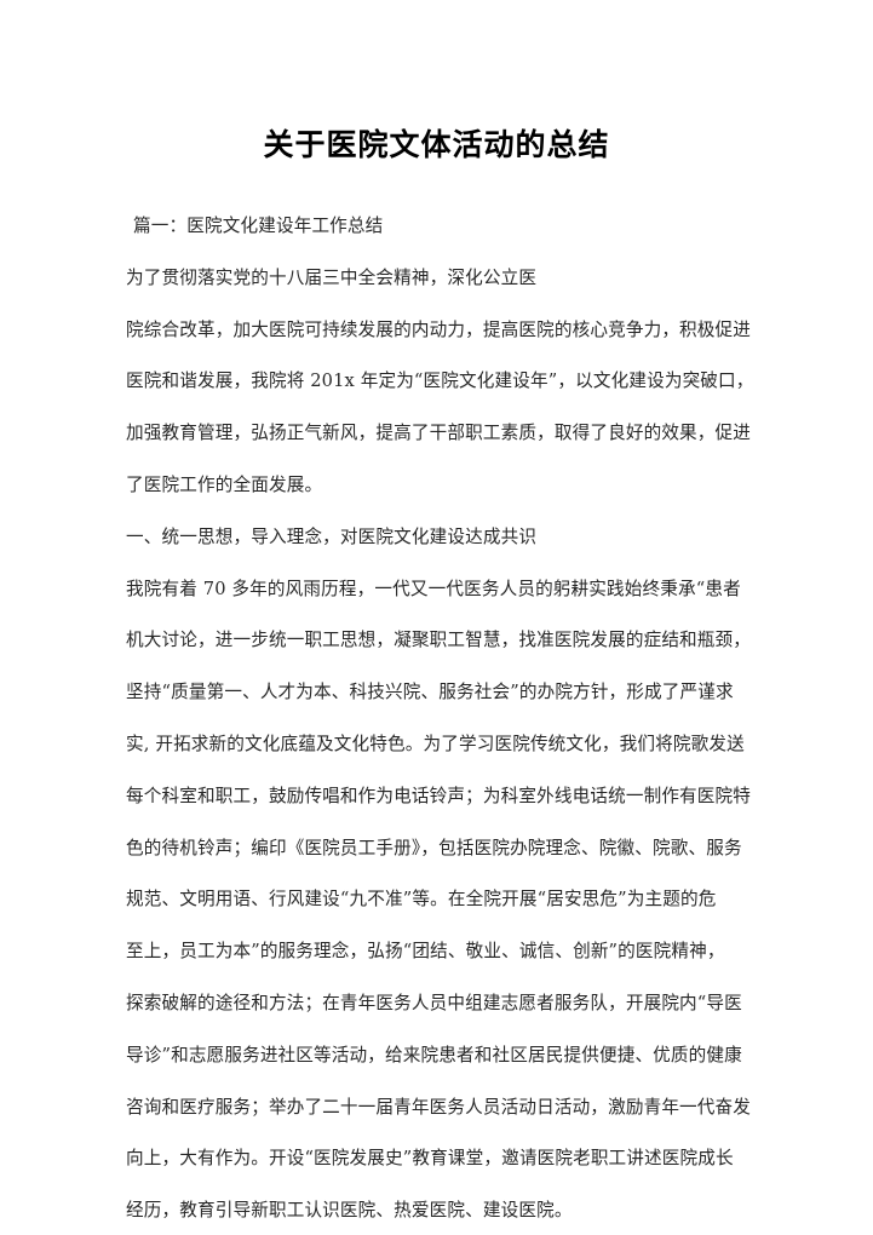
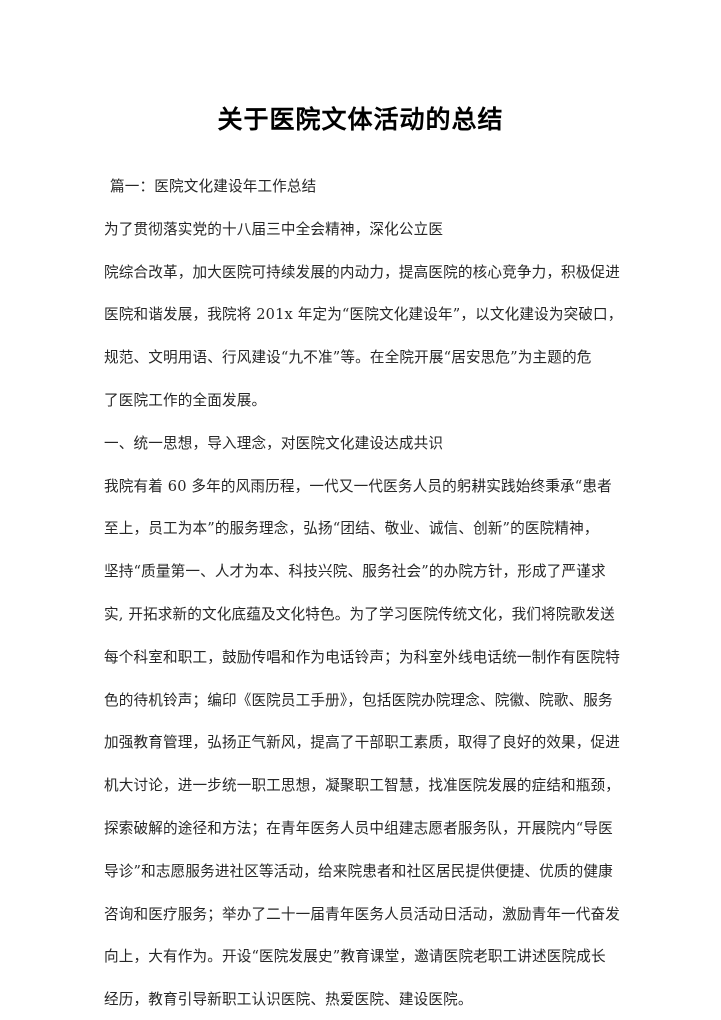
  关于医院文体活动的总结
  篇一：医院文化建设年工作总结
  为了贯彻落实党的十八届三中全会精神，深化公立医
  院综合改革，加大医院可持续发展的内动力，提高医院的核心竞争力，积极促进
  医院和谐发展，我院将 201x 年定为“医院文化建设年”，以文化建设为突破口，
- 加强教育管理，弘扬正气新风，提高了干部职工素质，取得了良好的效果，促进
+ 规范、文明用语、行风建设“九不准”等。在全院开展“居安思危”为主题的危
  了医院工作的全面发展。
  一、统一思想，导入理念，对医院文化建设达成共识
- 我院有着 70 多年的风雨历程，一代又一代医务人员的躬耕实践始终秉承“患者
+ 我院有着 60 多年的风雨历程，一代又一代医务人员的躬耕实践始终秉承“患者
- 机大讨论，进一步统一职工思想，凝聚职工智慧，找准医院发展的症结和瓶颈，
+ 至上，员工为本”的服务理念，弘扬“团结、敬业、诚信、创新”的医院精神，
  坚持“质量第一、人才为本、科技兴院、服务社会”的办院方针，形成了严谨求
  实, 开拓求新的文化底蕴及文化特色。为了学习医院传统文化，我们将院歌发送
  每个科室和职工，鼓励传唱和作为电话铃声；为科室外线电话统一制作有医院特
  色的待机铃声；编印《医院员工手册》，包括医院办院理念、院徽、院歌、服务
- 规范、文明用语、行风建设“九不准”等。在全院开展“居安思危”为主题的危
+ 加强教育管理，弘扬正气新风，提高了干部职工素质，取得了良好的效果，促进
- 至上，员工为本”的服务理念，弘扬“团结、敬业、诚信、创新”的医院精神，
+ 机大讨论，进一步统一职工思想，凝聚职工智慧，找准医院发展的症结和瓶颈，
  探索破解的途径和方法；在青年医务人员中组建志愿者服务队，开展院内“导医
  导诊”和志愿服务进社区等活动，给来院患者和社区居民提供便捷、优质的健康
  咨询和医疗服务；举办了二十一届青年医务人员活动日活动，激励青年一代奋发
  向上，大有作为。开设“医院发展史”教育课堂，邀请医院老职工讲述医院成长
  经历，教育引导新职工认识医院、热爱医院、建设医院。
